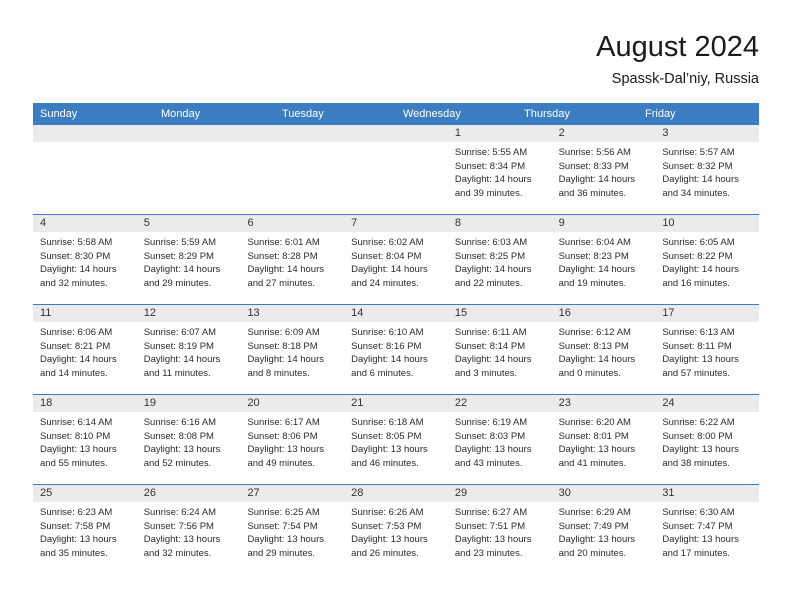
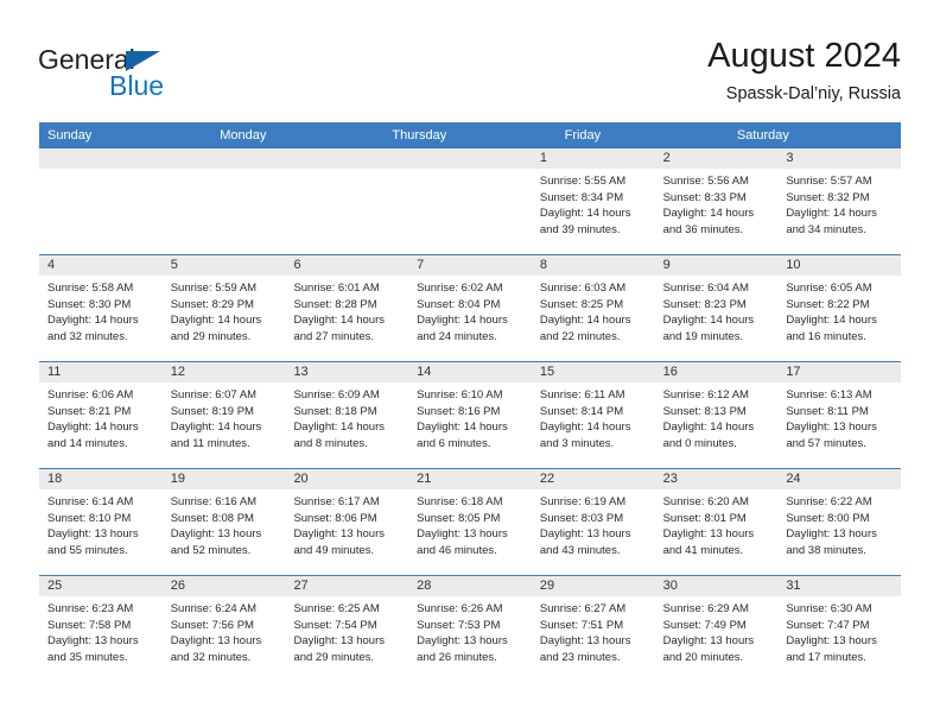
+ General
+ Blue
  August 2024
  Spassk-Dal’niy, Russia
  Sunday
  Monday
- Tuesday
- Wednesday
  Thursday
  Friday
+ Saturday
  1
  Sunrise: 5:55 AM
  Sunset: 8:34 PM
  Daylight: 14 hours
  and 39 minutes.
  2
  Sunrise: 5:56 AM
  Sunset: 8:33 PM
  Daylight: 14 hours
  and 36 minutes.
  3
  Sunrise: 5:57 AM
  Sunset: 8:32 PM
  Daylight: 14 hours
  and 34 minutes.
  4
  Sunrise: 5:58 AM
  Sunset: 8:30 PM
  Daylight: 14 hours
  and 32 minutes.
  5
  Sunrise: 5:59 AM
  Sunset: 8:29 PM
  Daylight: 14 hours
  and 29 minutes.
  6
  Sunrise: 6:01 AM
  Sunset: 8:28 PM
  Daylight: 14 hours
  and 27 minutes.
  7
  Sunrise: 6:02 AM
  Sunset: 8:04 PM
  Daylight: 14 hours
  and 24 minutes.
  8
  Sunrise: 6:03 AM
  Sunset: 8:25 PM
  Daylight: 14 hours
  and 22 minutes.
  9
  Sunrise: 6:04 AM
  Sunset: 8:23 PM
  Daylight: 14 hours
  and 19 minutes.
  10
  Sunrise: 6:05 AM
  Sunset: 8:22 PM
  Daylight: 14 hours
  and 16 minutes.
  11
  Sunrise: 6:06 AM
  Sunset: 8:21 PM
  Daylight: 14 hours
  and 14 minutes.
  12
  Sunrise: 6:07 AM
  Sunset: 8:19 PM
  Daylight: 14 hours
  and 11 minutes.
  13
  Sunrise: 6:09 AM
  Sunset: 8:18 PM
  Daylight: 14 hours
  and 8 minutes.
  14
  Sunrise: 6:10 AM
  Sunset: 8:16 PM
  Daylight: 14 hours
  and 6 minutes.
  15
  Sunrise: 6:11 AM
  Sunset: 8:14 PM
  Daylight: 14 hours
  and 3 minutes.
  16
  Sunrise: 6:12 AM
  Sunset: 8:13 PM
  Daylight: 14 hours
  and 0 minutes.
  17
  Sunrise: 6:13 AM
  Sunset: 8:11 PM
  Daylight: 13 hours
  and 57 minutes.
  18
  Sunrise: 6:14 AM
  Sunset: 8:10 PM
  Daylight: 13 hours
  and 55 minutes.
  19
  Sunrise: 6:16 AM
  Sunset: 8:08 PM
  Daylight: 13 hours
  and 52 minutes.
  20
  Sunrise: 6:17 AM
  Sunset: 8:06 PM
  Daylight: 13 hours
  and 49 minutes.
  21
  Sunrise: 6:18 AM
  Sunset: 8:05 PM
  Daylight: 13 hours
  and 46 minutes.
  22
  Sunrise: 6:19 AM
  Sunset: 8:03 PM
  Daylight: 13 hours
  and 43 minutes.
  23
  Sunrise: 6:20 AM
  Sunset: 8:01 PM
  Daylight: 13 hours
  and 41 minutes.
  24
  Sunrise: 6:22 AM
  Sunset: 8:00 PM
  Daylight: 13 hours
  and 38 minutes.
  25
  Sunrise: 6:23 AM
  Sunset: 7:58 PM
  Daylight: 13 hours
  and 35 minutes.
  26
  Sunrise: 6:24 AM
  Sunset: 7:56 PM
  Daylight: 13 hours
  and 32 minutes.
  27
  Sunrise: 6:25 AM
  Sunset: 7:54 PM
  Daylight: 13 hours
  and 29 minutes.
  28
  Sunrise: 6:26 AM
  Sunset: 7:53 PM
  Daylight: 13 hours
  and 26 minutes.
  29
  Sunrise: 6:27 AM
  Sunset: 7:51 PM
  Daylight: 13 hours
  and 23 minutes.
  30
  Sunrise: 6:29 AM
  Sunset: 7:49 PM
  Daylight: 13 hours
  and 20 minutes.
  31
  Sunrise: 6:30 AM
  Sunset: 7:47 PM
  Daylight: 13 hours
  and 17 minutes.
